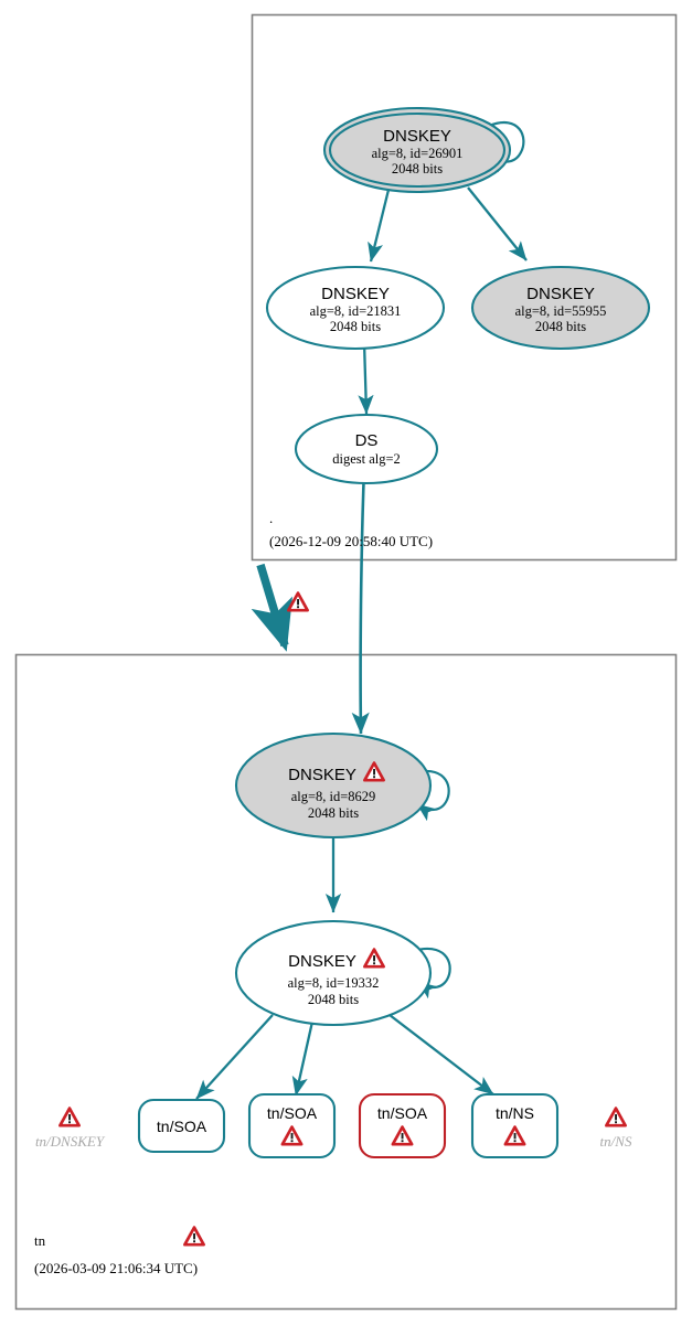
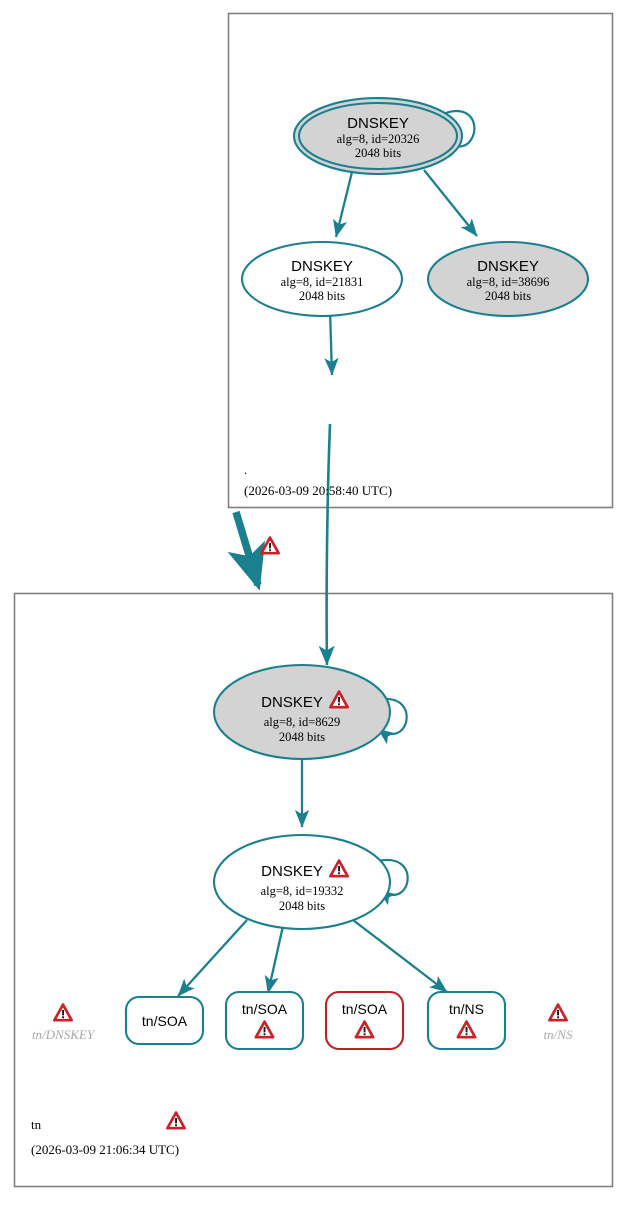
  DNSKEY
- alg=8, id=26901
+ alg=8, id=20326
  2048 bits
  DNSKEY
  alg=8, id=21831
  2048 bits
  DNSKEY
- alg=8, id=55955
+ alg=8, id=38696
  2048 bits
- DS
- digest alg=2
  DNSKEY
  alg=8, id=8629
  2048 bits
  DNSKEY
  alg=8, id=19332
  2048 bits
  tn/SOA
  tn/SOA
  tn/SOA
  tn/NS
  tn/DNSKEY
  tn/NS
  .
- (2026-12-09 20:58:40 UTC)
+ (2026-03-09 20:58:40 UTC)
  tn
  (2026-03-09 21:06:34 UTC)
